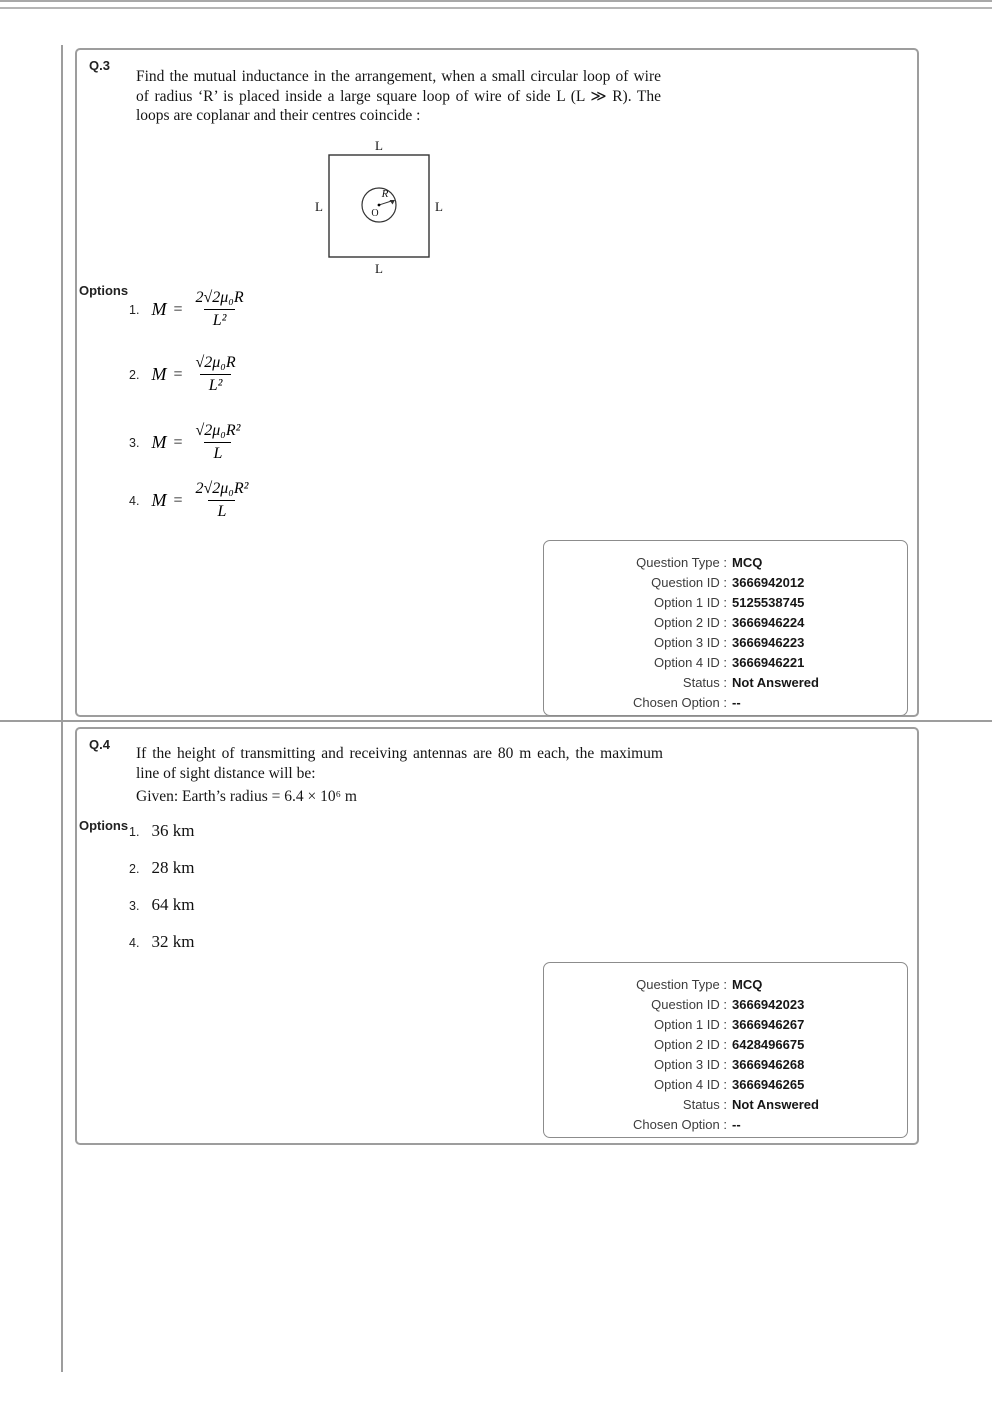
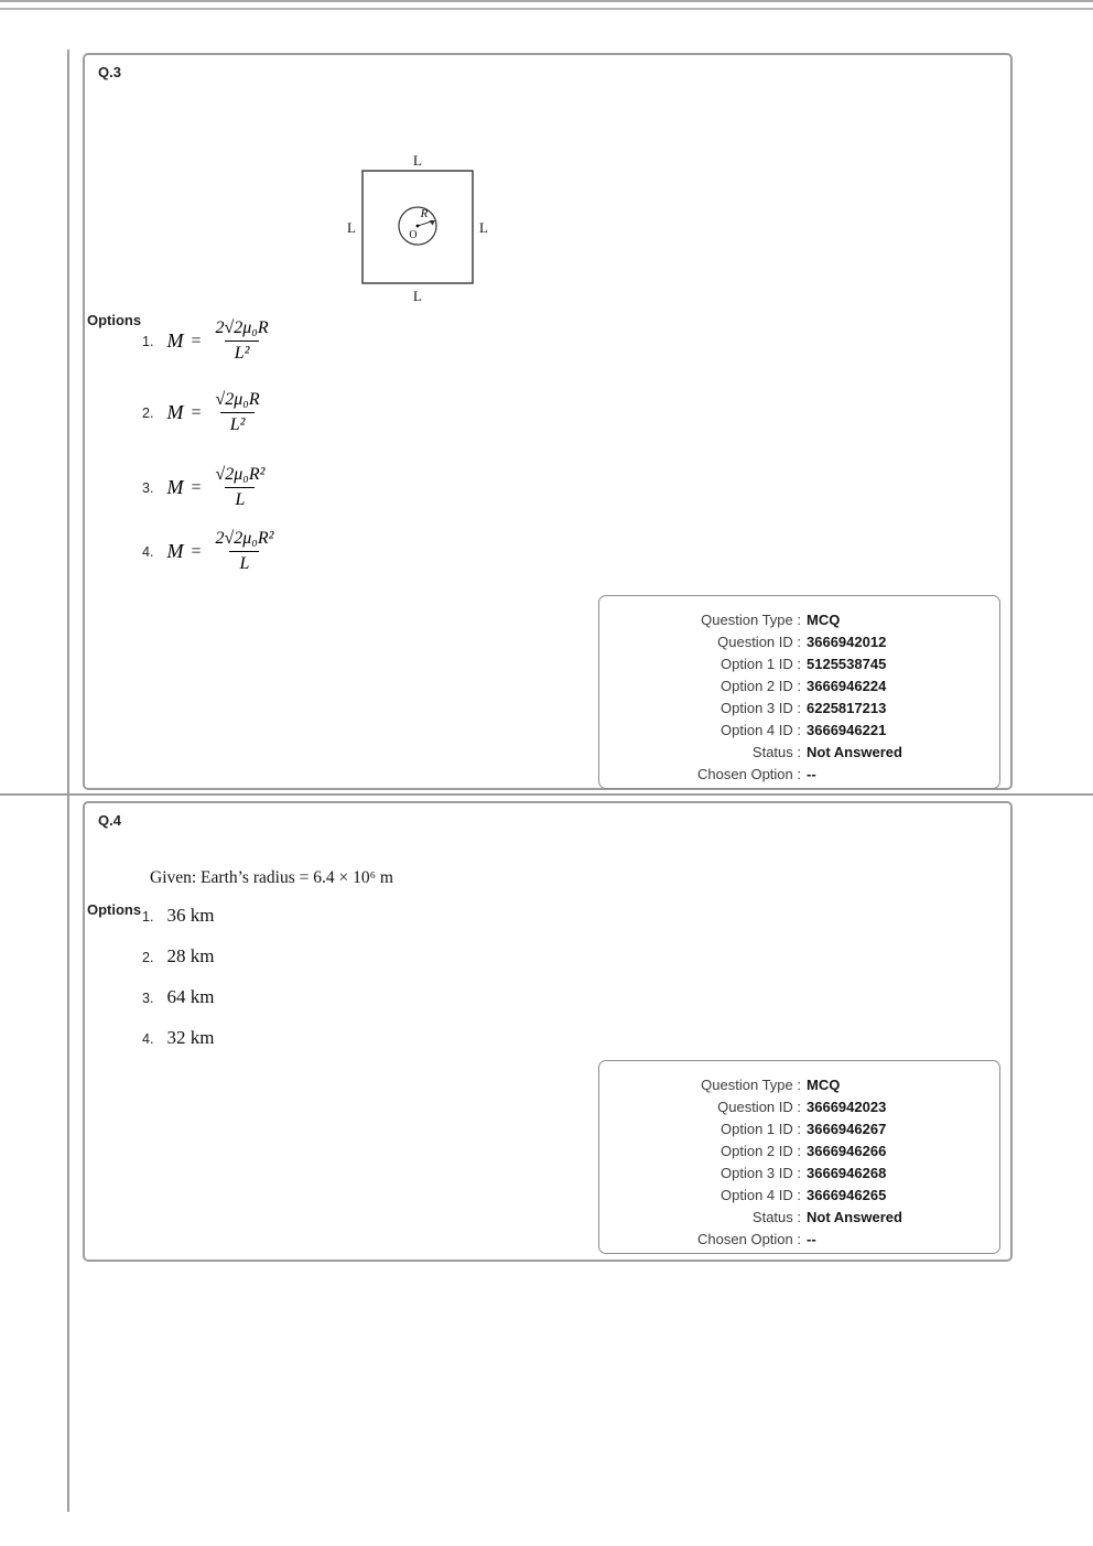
  Q.3
- Find the mutual inductance in the arrangement, when a small circular loop of wire of radius ‘R’ is placed inside a large square loop of wire of side L (L ≫ R). The loops are coplanar and their centres coincide :
  L
  L
  L
  L
  R
  O
  Options
  1.
  M
  =
  2√2μ₀R
  L²
  2.
  M
  =
  √2μ₀R
  L²
  3.
  M
  =
  √2μ₀R²
  L
  4.
  M
  =
  2√2μ₀R²
  L
  Question Type :
  MCQ
  Question ID :
  3666942012
  Option 1 ID :
  5125538745
  Option 2 ID :
  3666946224
  Option 3 ID :
- 3666946223
+ 6225817213
  Option 4 ID :
  3666946221
  Status :
  Not Answered
  Chosen Option :
  --
  Q.4
- If the height of transmitting and receiving antennas are 80 m each, the maximum line of sight distance will be:
  Given: Earth’s radius = 6.4 × 10⁶ m
  Options
  1.
  36 km
  2.
  28 km
  3.
  64 km
  4.
  32 km
  Question Type :
  MCQ
  Question ID :
  3666942023
  Option 1 ID :
  3666946267
  Option 2 ID :
- 6428496675
+ 3666946266
  Option 3 ID :
  3666946268
  Option 4 ID :
  3666946265
  Status :
  Not Answered
  Chosen Option :
  --
